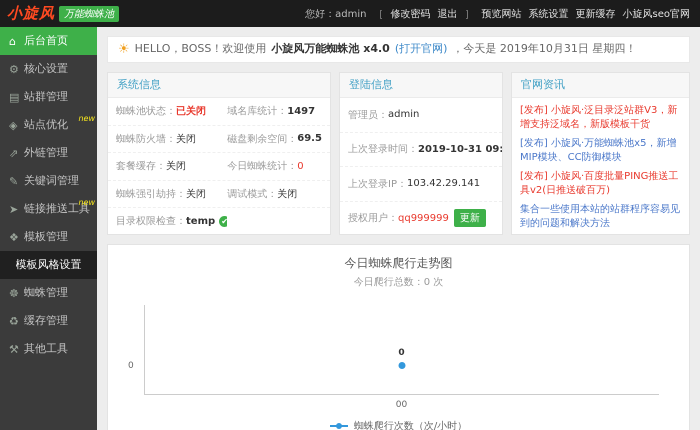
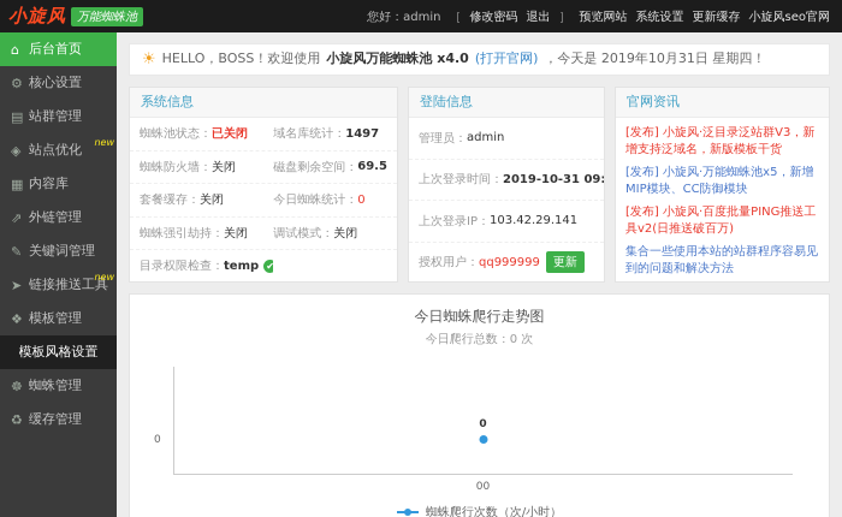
  小旋风
  万能蜘蛛池
  您好：admin
  ［
  修改密码
  退出
  ］
  预览网站
  系统设置
  更新缓存
  小旋风seo官网
  ⌂
  后台首页
  ⚙
  核心设置
  ▤
  站群管理
  ◈
  站点优化
  new
+ ▦
+ 内容库
  ⇗
  外链管理
  ✎
  关键词管理
  ➤
  链接推送工具
  new
  ❖
  模板管理
  模板风格设置
  ☸
  蜘蛛管理
  ♻
  缓存管理
- ⚒
- 其他工具
  ☀
  HELLO，BOSS！欢迎使用
  小旋风万能蜘蛛池 x4.0
  (打开官网)
  ，今天是 2019年10月31日 星期四！
  系统信息
  蜘蛛池状态：
  已关闭
  域名库统计：
  1497
  蜘蛛防火墙：
  关闭
  磁盘剩余空间：
  套餐缓存：
  关闭
  今日蜘蛛统计：
  0
  蜘蛛强引劫持：
  关闭
  调试模式：
  关闭
  目录权限检查：
  temp
  ✔
  登陆信息
  管理员：
  admin
  上次登录时间：
  2019-10-31 09:
  上次登录IP：
  103.42.29.141
  授权用户：
  qq999999
  更新
  官网资讯
  [发布] 小旋风·泛目录泛站群V3，新增支持泛域名，新版模板干货
  [发布] 小旋风·万能蜘蛛池x5，新增MIP模块、CC防御模块
  [发布] 小旋风·百度批量PING推送工具v2(日推送破百万)
  集合一些使用本站的站群程序容易见到的问题和解决方法
  今日蜘蛛爬行走势图
  今日爬行总数：0 次
  0
  0
  00
  蜘蛛爬行次数（次/小时）
